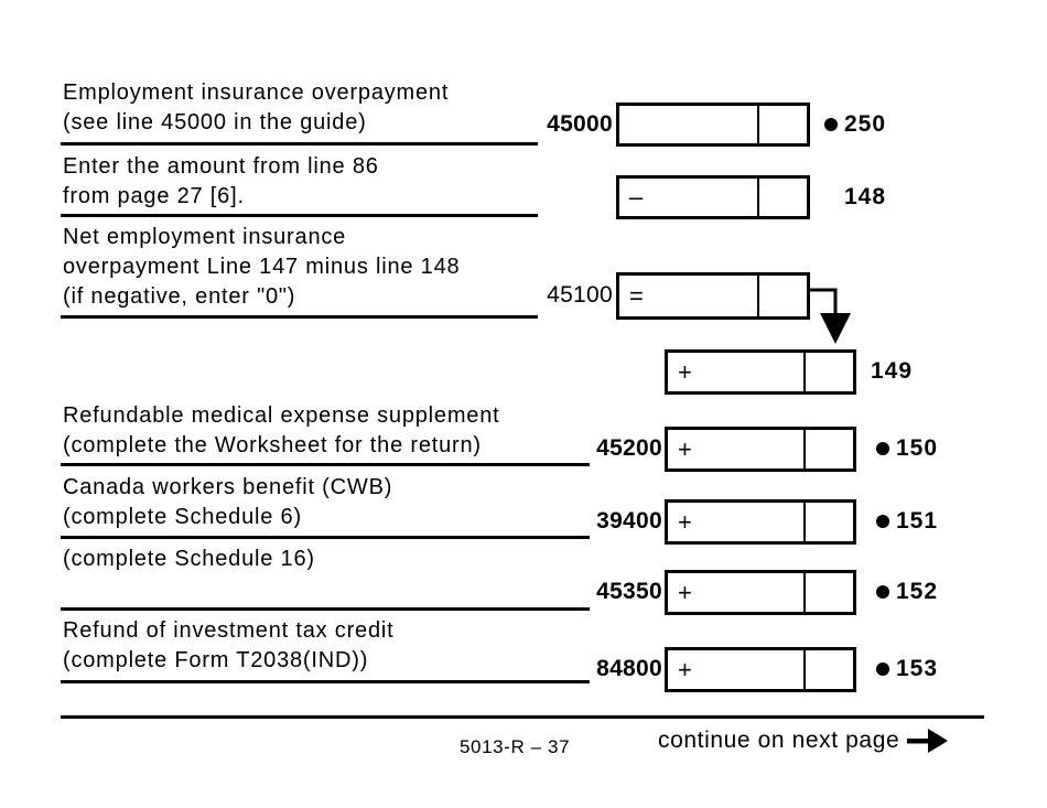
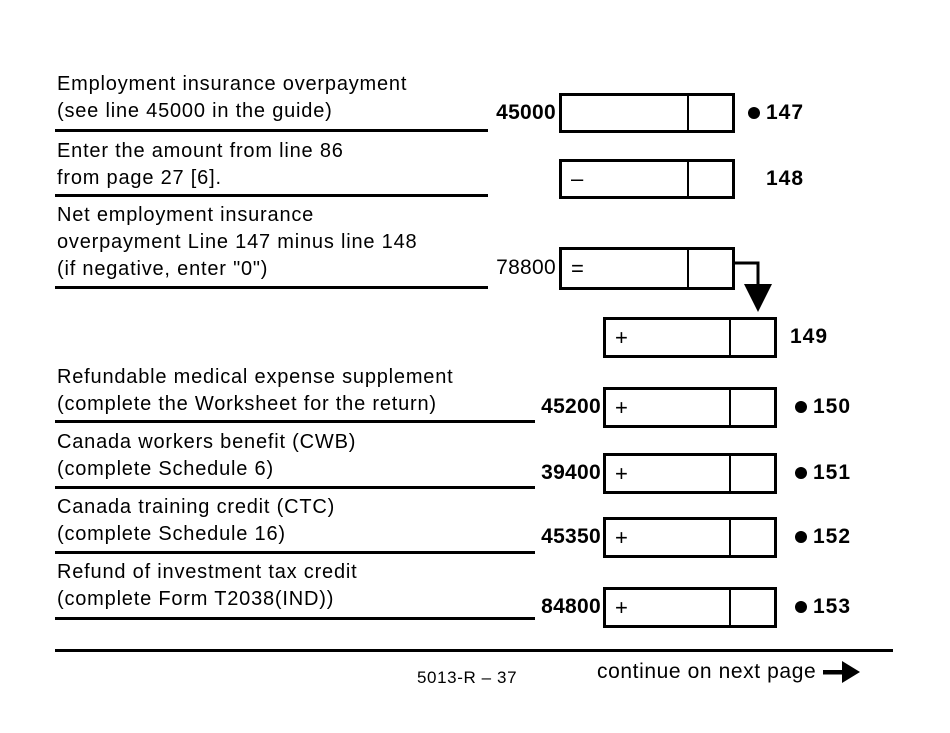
  Employment insurance overpayment
  (see line 45000 in the guide)
  45000
- 250
+ 147
  Enter the amount from line 86
  from page 27 [6].
  –
  148
  Net employment insurance
  overpayment Line 147 minus line 148
  (if negative, enter "0")
- 45100
+ 78800
  =
  +
  149
  Refundable medical expense supplement
  (complete the Worksheet for the return)
  45200
  +
  150
  Canada workers benefit (CWB)
  (complete Schedule 6)
  39400
  +
  151
+ Canada training credit (CTC)
  (complete Schedule 16)
  45350
  +
  152
  Refund of investment tax credit
  (complete Form T2038(IND))
  84800
  +
  153
  5013-R – 37
  continue on next page
